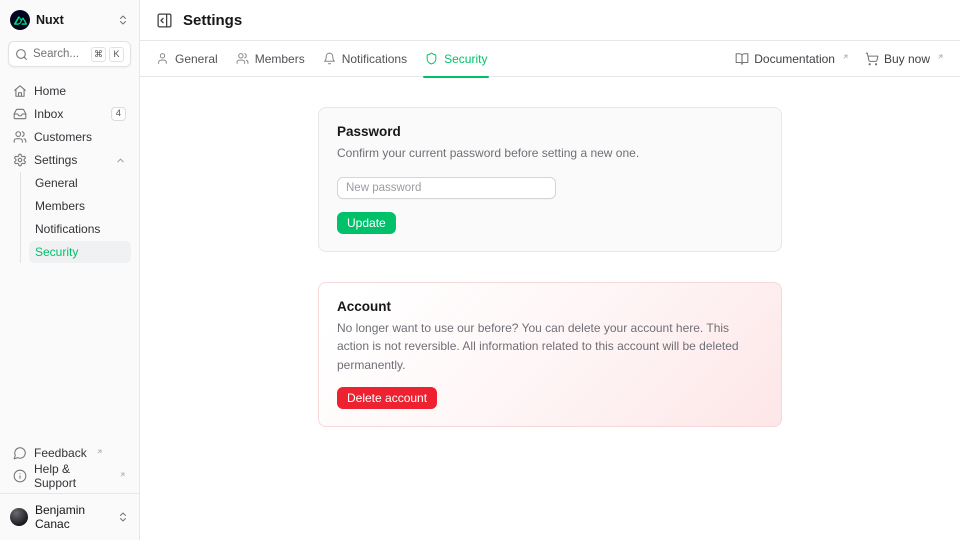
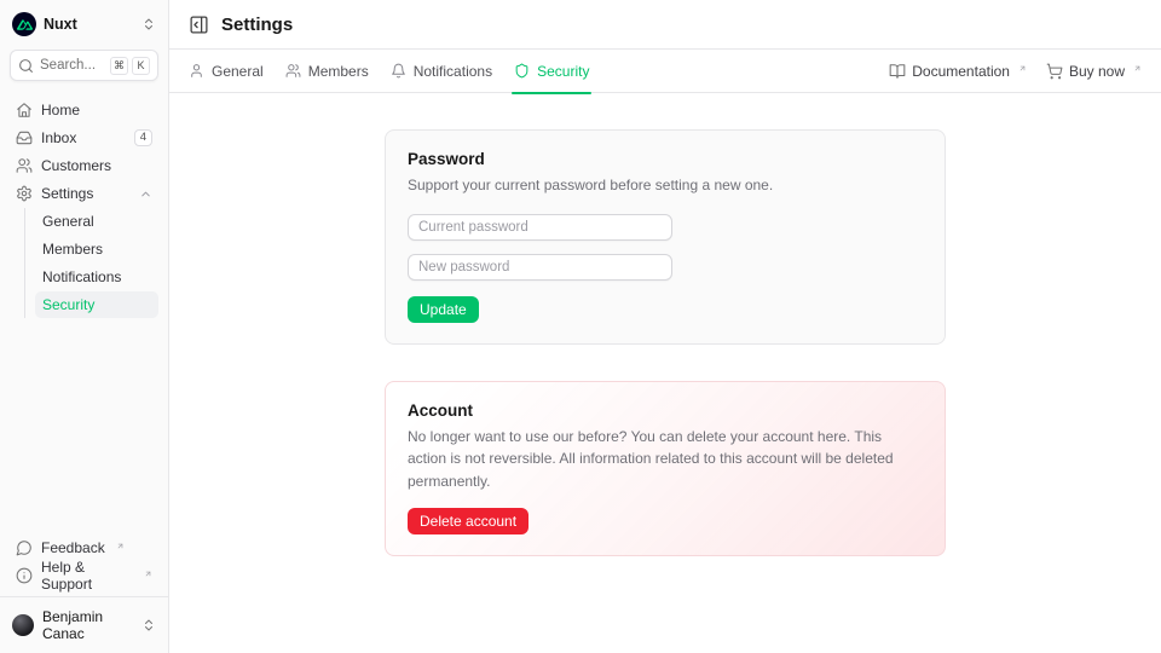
  Nuxt
  Search...
  ⌘
  K
  Home
  Inbox
  4
  Customers
  Settings
  General
  Members
  Notifications
  Security
  Feedback
  Help & Support
  Benjamin Canac
  Settings
  General
  Members
  Notifications
  Security
  Documentation
  Buy now
  Password
- Confirm your current password before setting a new one.
+ Support your current password before setting a new one.
+ Current password
  New password
  Update
  Account
  No longer want to use our before? You can delete your account here. This action is not reversible. All information related to this account will be deleted permanently.
  Delete account
